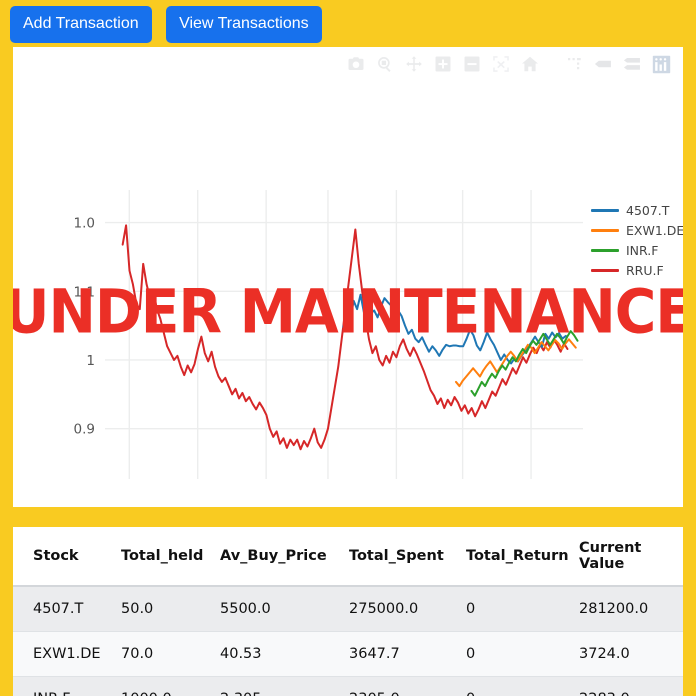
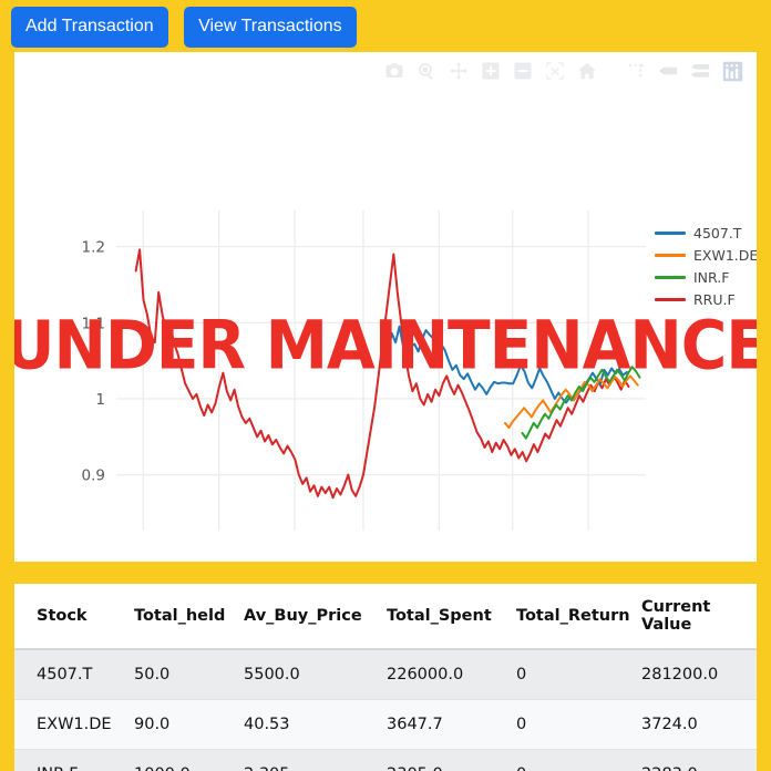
  Add Transaction View Transactions
- 1.0
+ 1.2
  1.1
  1
  0.9
  4507.T
  EXW1.DE
  INR.F
  RRU.F
  UNDER MAINTENANCE
  Stock	Total_held	Av_Buy_Price	Total_Spent	Total_Return	Current Value
- 4507.T	50.0	5500.0	275000.0	0	281200.0
+ 4507.T	50.0	5500.0	226000.0	0	281200.0
- EXW1.DE	70.0	40.53	3647.7	0	3724.0
+ EXW1.DE	90.0	40.53	3647.7	0	3724.0
